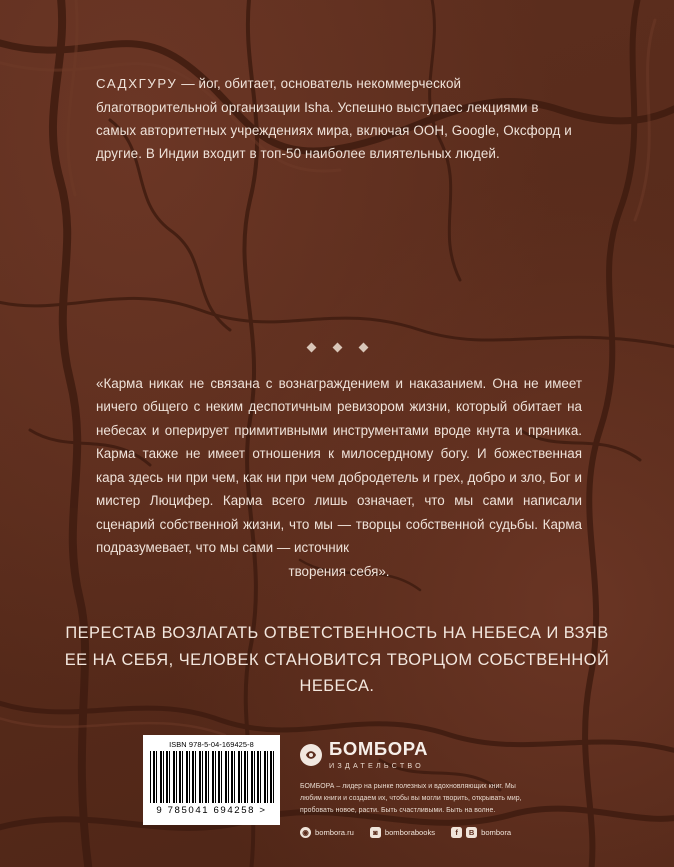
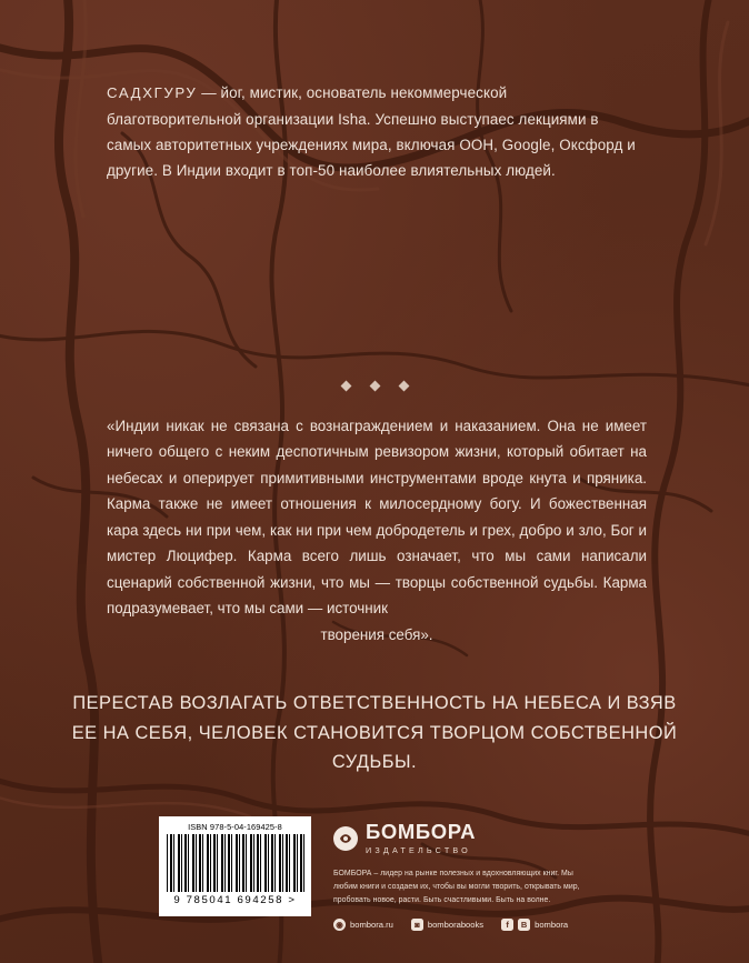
- САДХГУРУ — йог, обитает, основатель некоммерческой благотворительной организации Isha. Успешно выступаес лекциями в самых авторитетных учреждениях мира, включая ООН, Google, Оксфорд и другие. В Индии входит в топ-50 наиболее влиятельных людей.
+ САДХГУРУ — йог, мистик, основатель некоммерческой благотворительной организации Isha. Успешно выступаес лекциями в самых авторитетных учреждениях мира, включая ООН, Google, Оксфорд и другие. В Индии входит в топ-50 наиболее влиятельных людей.
- «Карма никак не связана с вознаграждением и наказанием. Она не имеет ничего общего с неким деспотичным ревизором жизни, который обитает на небесах и оперирует примитивными инструментами вроде кнута и пряника. Карма также не имеет отношения к милосердному богу. И божественная кара здесь ни при чем, как ни при чем добродетель и грех, добро и зло, Бог и мистер Люцифер. Карма всего лишь означает, что мы сами написали сценарий собственной жизни, что мы — творцы собственной судьбы. Карма подразумевает, что мы сами — источник
+ «Индии никак не связана с вознаграждением и наказанием. Она не имеет ничего общего с неким деспотичным ревизором жизни, который обитает на небесах и оперирует примитивными инструментами вроде кнута и пряника. Карма также не имеет отношения к милосердному богу. И божественная кара здесь ни при чем, как ни при чем добродетель и грех, добро и зло, Бог и мистер Люцифер. Карма всего лишь означает, что мы сами написали сценарий собственной жизни, что мы — творцы собственной судьбы. Карма подразумевает, что мы сами — источник
  творения себя».
- ПЕРЕСТАВ ВОЗЛАГАТЬ ОТВЕТСТВЕННОСТЬ НА НЕБЕСА И ВЗЯВ ЕЕ НА СЕБЯ, ЧЕЛОВЕК СТАНОВИТСЯ ТВОРЦОМ СОБСТВЕННОЙ НЕБЕСА.
+ ПЕРЕСТАВ ВОЗЛАГАТЬ ОТВЕТСТВЕННОСТЬ НА НЕБЕСА И ВЗЯВ ЕЕ НА СЕБЯ, ЧЕЛОВЕК СТАНОВИТСЯ ТВОРЦОМ СОБСТВЕННОЙ СУДЬБЫ.
  ISBN 978-5-04-169425-8
  9 785041 694258 >
  БОМБОРА
  ИЗДАТЕЛЬСТВО
  ◉
  bombora.ru
  ◙
  bomborabooks
  f
  B
  bombora
